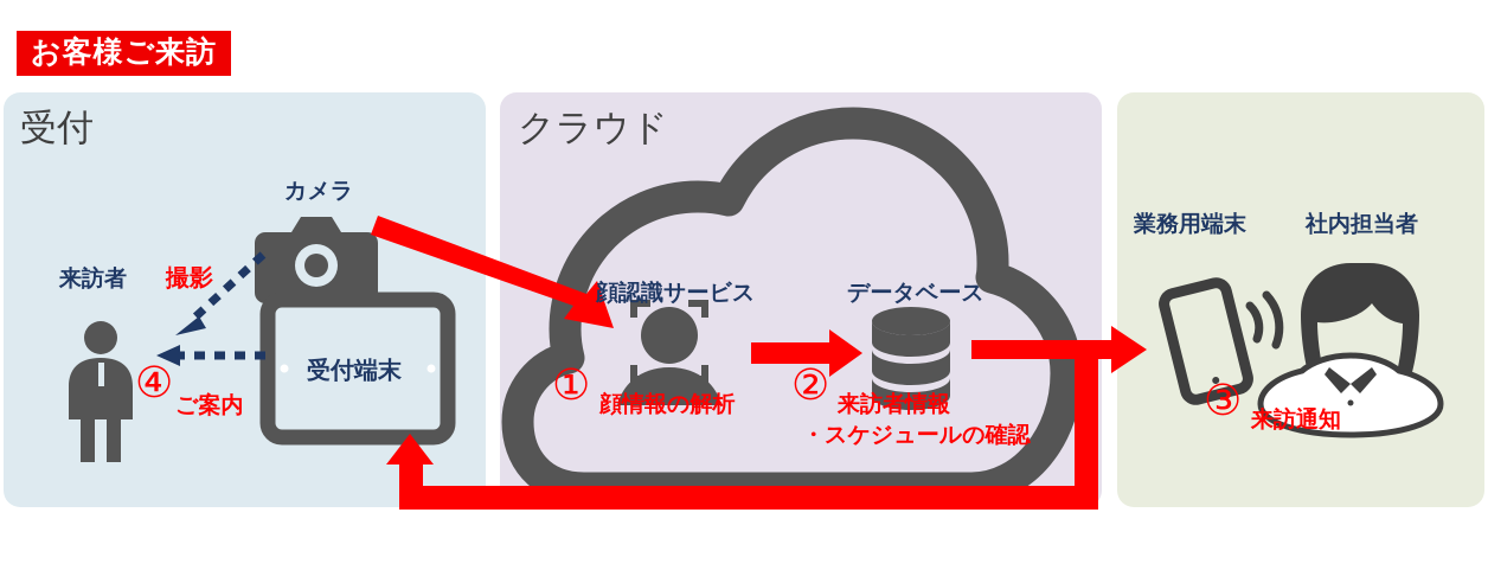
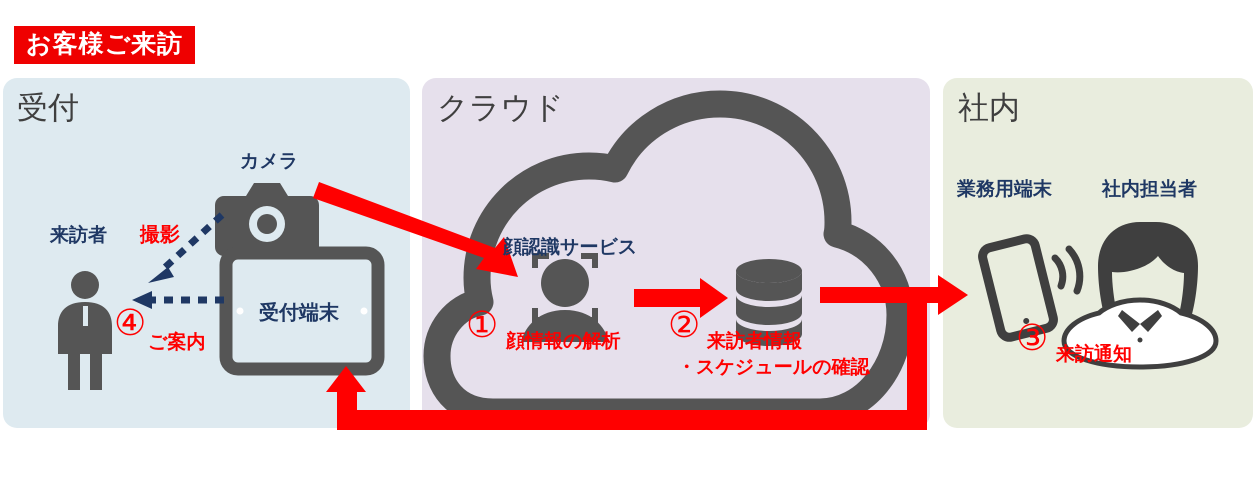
  受付
  クラウド
+ 社内
  お客様ご来訪
  カメラ
  来訪者
  撮影
  受付端末
  ④
  ご案内
  顔認識サービス
- データベース
  ①
  顔情報の解析
  ②
  来訪者情報
  ・スケジュールの確認
  業務用端末
  社内担当者
  ③
  来訪通知
